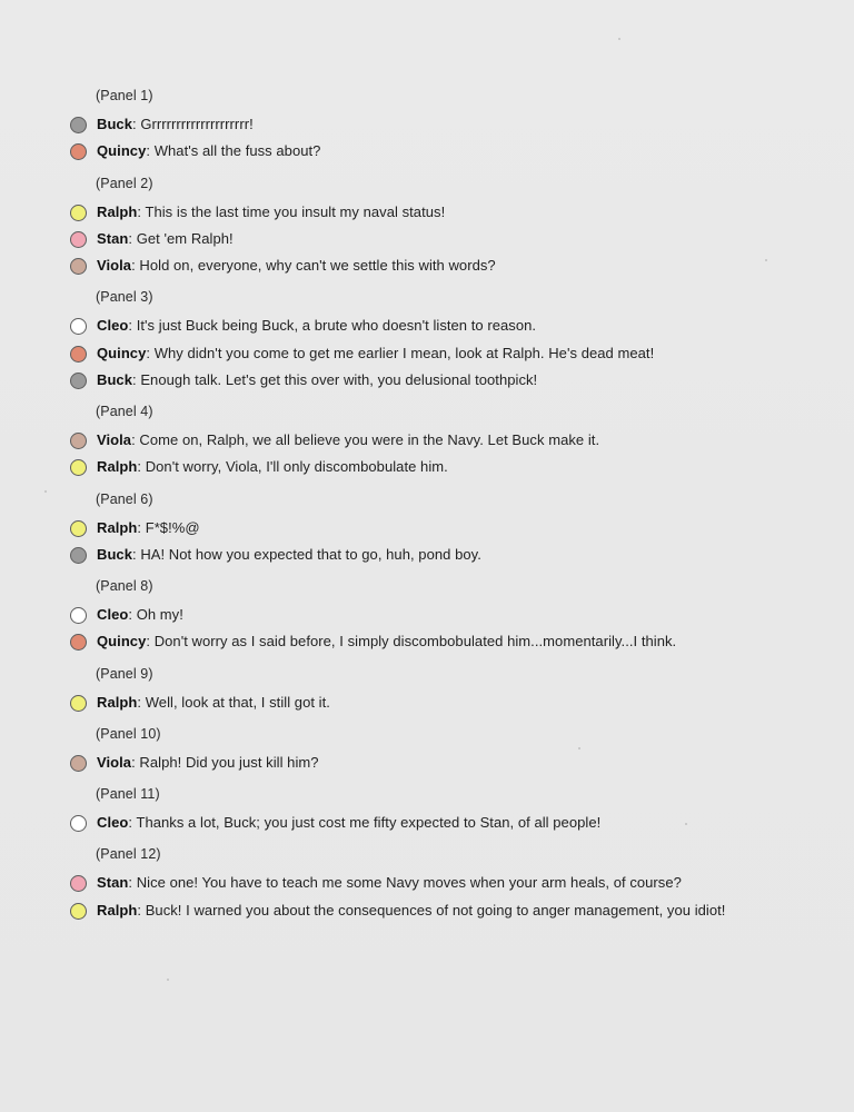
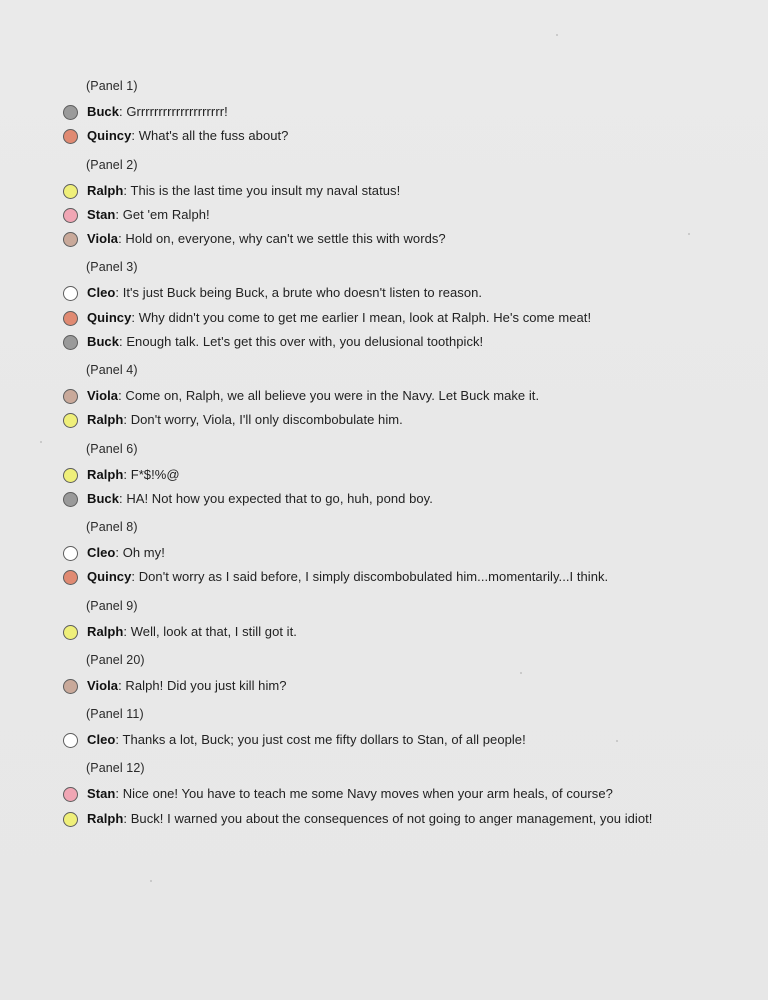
  (Panel 1)
  Buck: Grrrrrrrrrrrrrrrrrrrr!
  Quincy: What's all the fuss about?
  (Panel 2)
  Ralph: This is the last time you insult my naval status!
  Stan: Get 'em Ralph!
  Viola: Hold on, everyone, why can't we settle this with words?
  (Panel 3)
  Cleo: It's just Buck being Buck, a brute who doesn't listen to reason.
- Quincy: Why didn't you come to get me earlier I mean, look at Ralph. He's dead meat!
+ Quincy: Why didn't you come to get me earlier I mean, look at Ralph. He's come meat!
  Buck: Enough talk. Let's get this over with, you delusional toothpick!
  (Panel 4)
  Viola: Come on, Ralph, we all believe you were in the Navy. Let Buck make it.
  Ralph: Don't worry, Viola, I'll only discombobulate him.
  (Panel 6)
  Ralph: F*$!%@
  Buck: HA! Not how you expected that to go, huh, pond boy.
  (Panel 8)
  Cleo: Oh my!
  Quincy: Don't worry as I said before, I simply discombobulated him...momentarily...I think.
  (Panel 9)
  Ralph: Well, look at that, I still got it.
- (Panel 10)
+ (Panel 20)
  Viola: Ralph! Did you just kill him?
  (Panel 11)
- Cleo: Thanks a lot, Buck; you just cost me fifty expected to Stan, of all people!
+ Cleo: Thanks a lot, Buck; you just cost me fifty dollars to Stan, of all people!
  (Panel 12)
  Stan: Nice one! You have to teach me some Navy moves when your arm heals, of course?
  Ralph: Buck! I warned you about the consequences of not going to anger management, you idiot!
